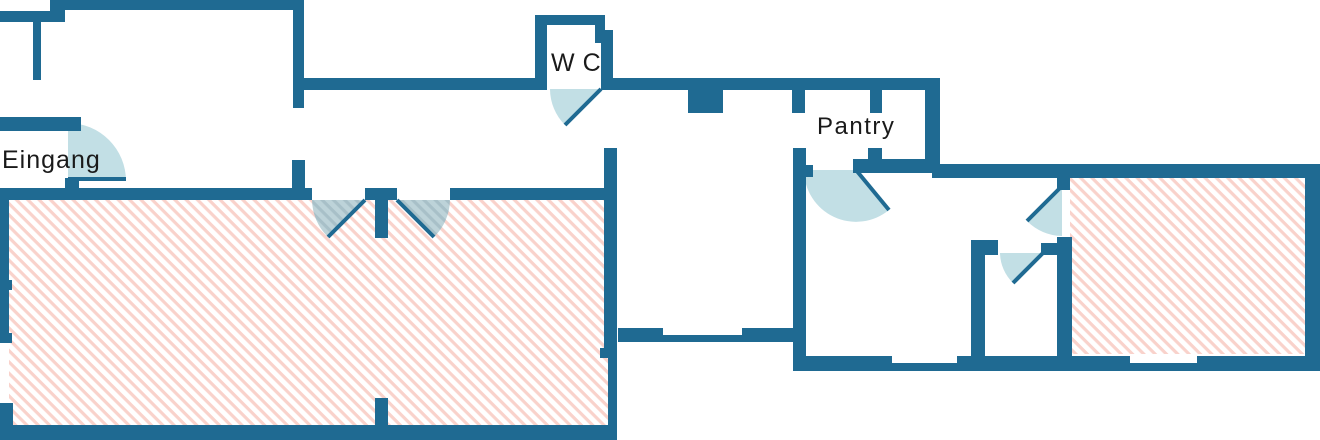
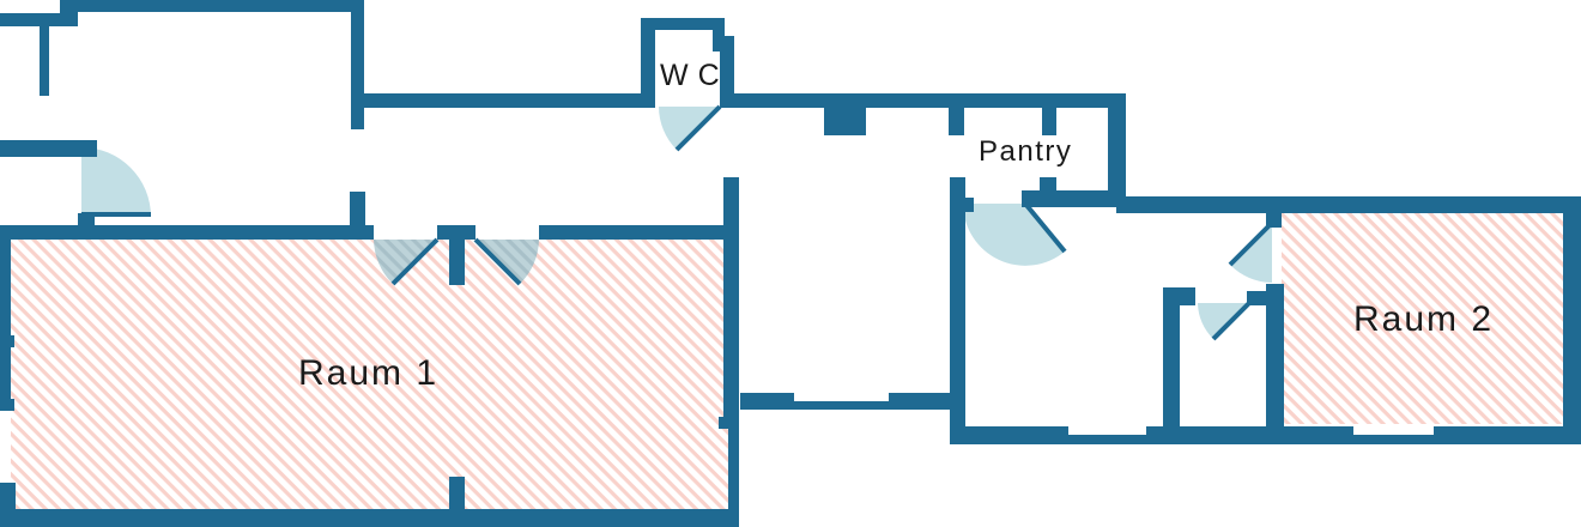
- Eingang
  WC
  Pantry
+ Raum 1
+ Raum 2
